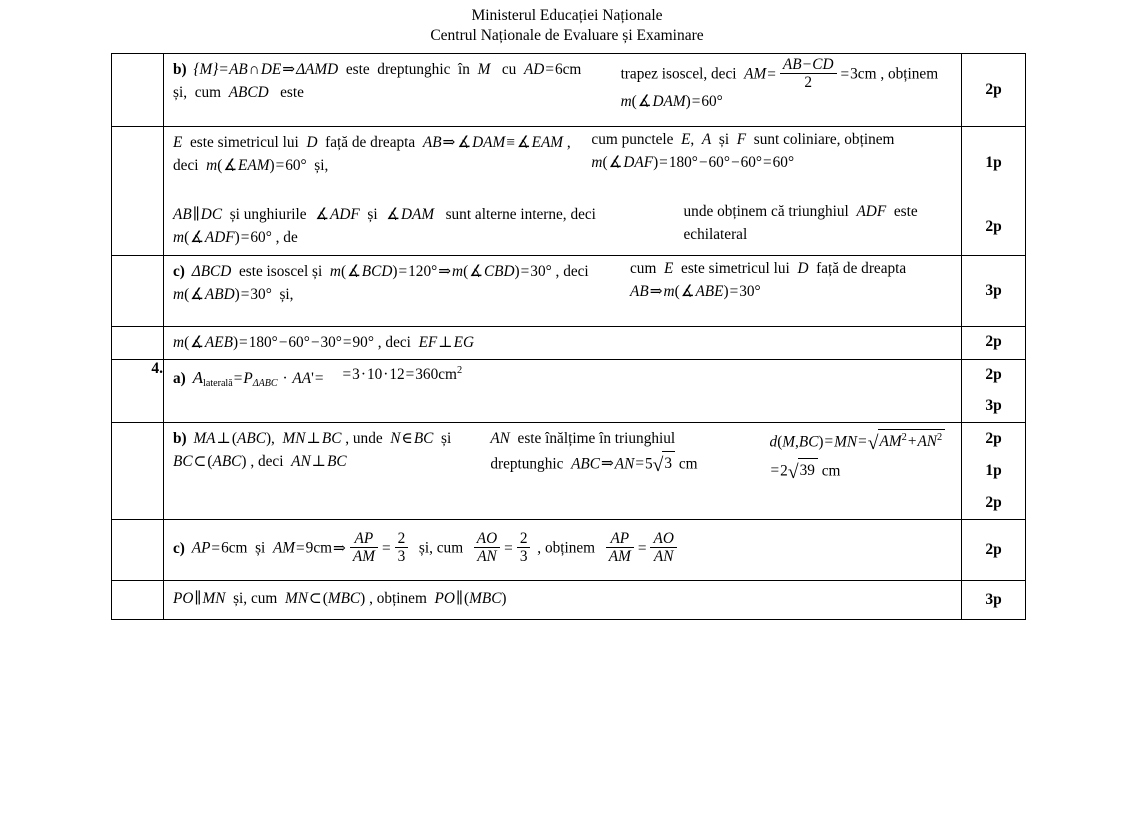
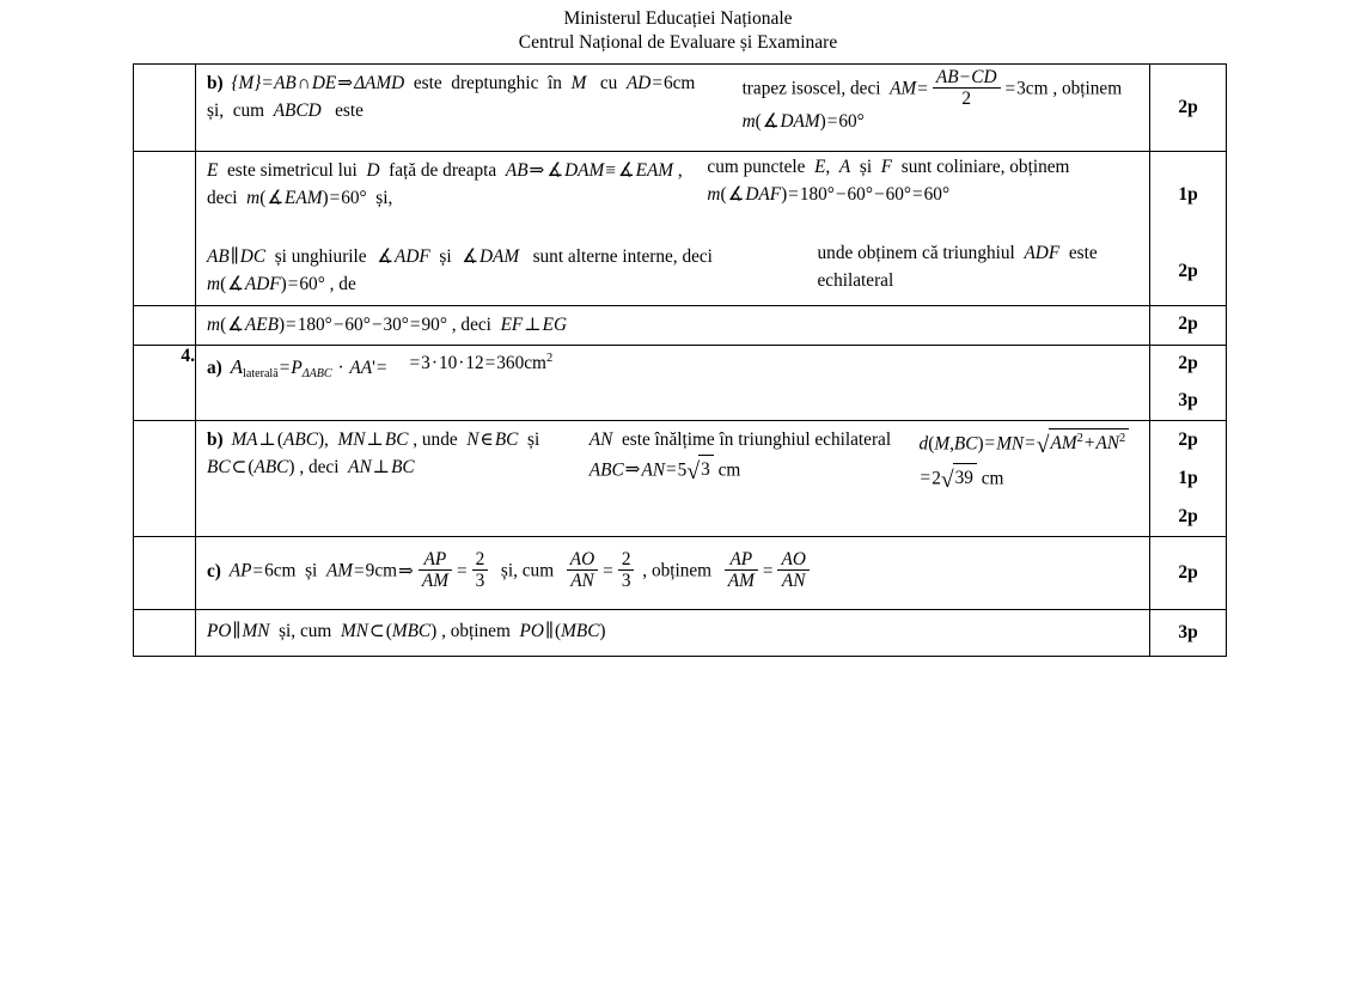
  Ministerul Educației Naționale
- Centrul Naționale de Evaluare și Examinare
+ Centrul Național de Evaluare și Examinare
  b) {M}=AB∩DE⇒ΔAMD este dreptunghic în M cu AD=6cm și, cum ABCD este trapez isoscel, deci AM=AB−CD2 =3cm , obținem m(∡DAM)=60°			2p
  E este simetricul lui D față de dreapta AB⇒∡DAM≡∡EAM , deci m(∡EAM)=60° și, cum punctele E, A și F sunt coliniare, obținem m(∡DAF)=180°−60°−60°=60°			1p
  AB∥DC și unghiurile ∡ADF și ∡DAM sunt alterne interne, deci m(∡ADF)=60° , de unde obținem că triunghiul ADF este echilateral			2p
- c) ΔBCD este isoscel și m(∡BCD)=120°⇒m(∡CBD)=30° , deci m(∡ABD)=30° și, cum E este simetricul lui D față de dreapta AB⇒m(∡ABE)=30°			3p
  m(∡AEB)=180°−60°−30°=90° , deci EF⊥EG			2p
  4.	a) Alaterală=PΔABC · AA'= =3·10·12=360cm2			2p 3p
- b) MA⊥(ABC), MN⊥BC , unde N∈BC și BC⊂(ABC) , deci AN⊥BC AN este înălțime în triunghiul dreptunghic ABC⇒AN=5√3 cm d(M,BC)=MN=√AM2+AN2=2√39 cm			2p 1p 2p
+ b) MA⊥(ABC), MN⊥BC , unde N∈BC și BC⊂(ABC) , deci AN⊥BC AN este înălțime în triunghiul echilateral ABC⇒AN=5√3 cm d(M,BC)=MN=√AM2+AN2=2√39 cm			2p 1p 2p
  c) AP=6cm și AM=9cm⇒APAM =23 și, cum AOAN =23 , obținem APAM =AOAN			2p
  PO∥MN și, cum MN⊂(MBC) , obținem PO∥(MBC)			3p
